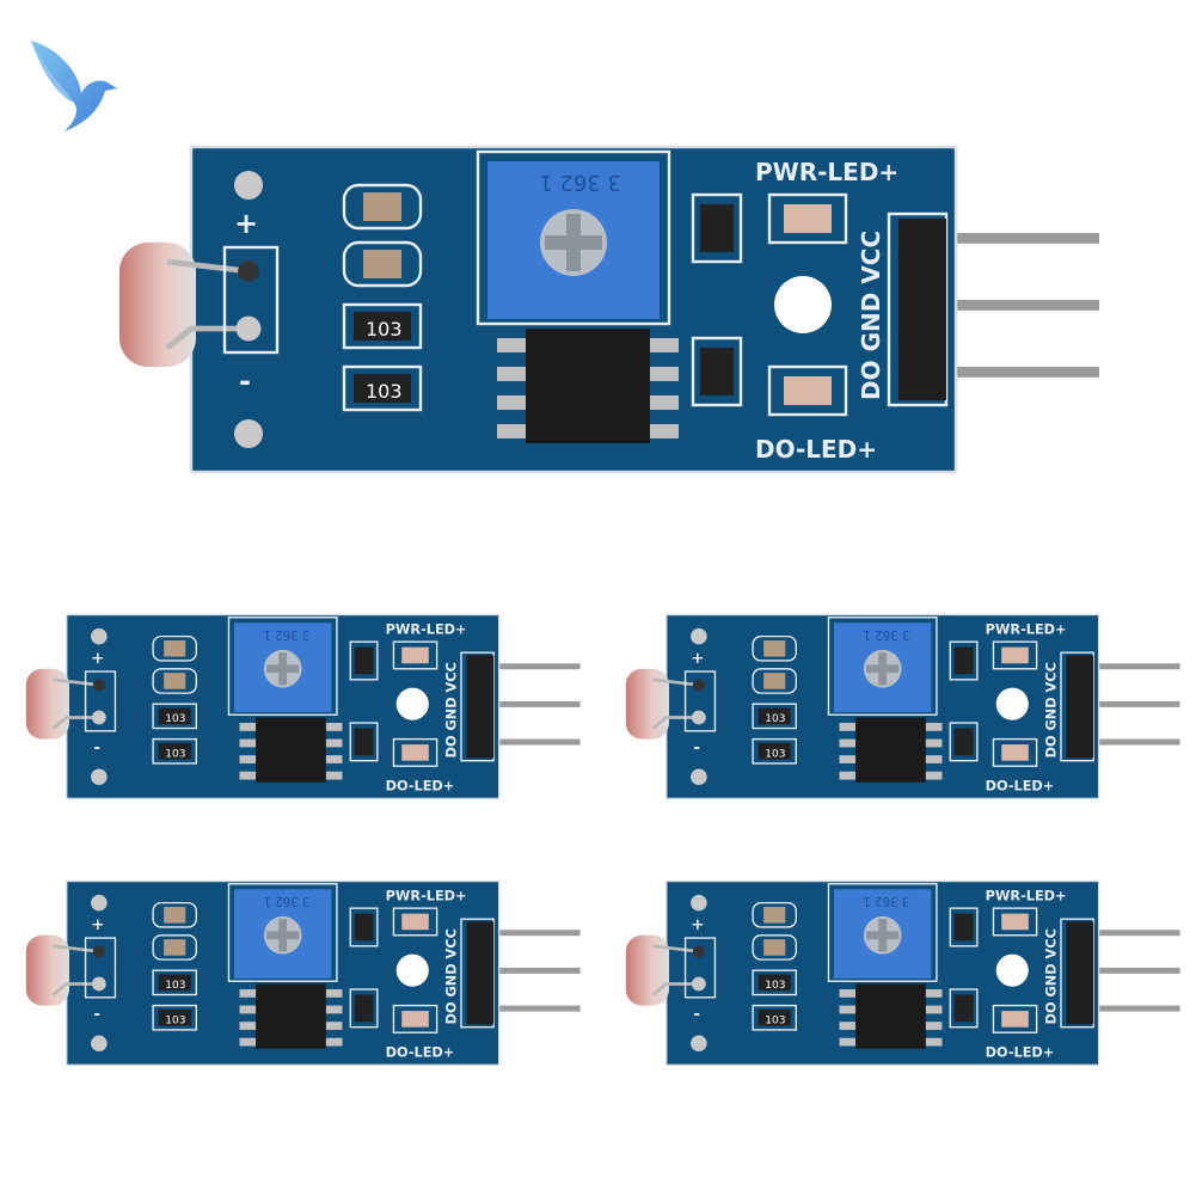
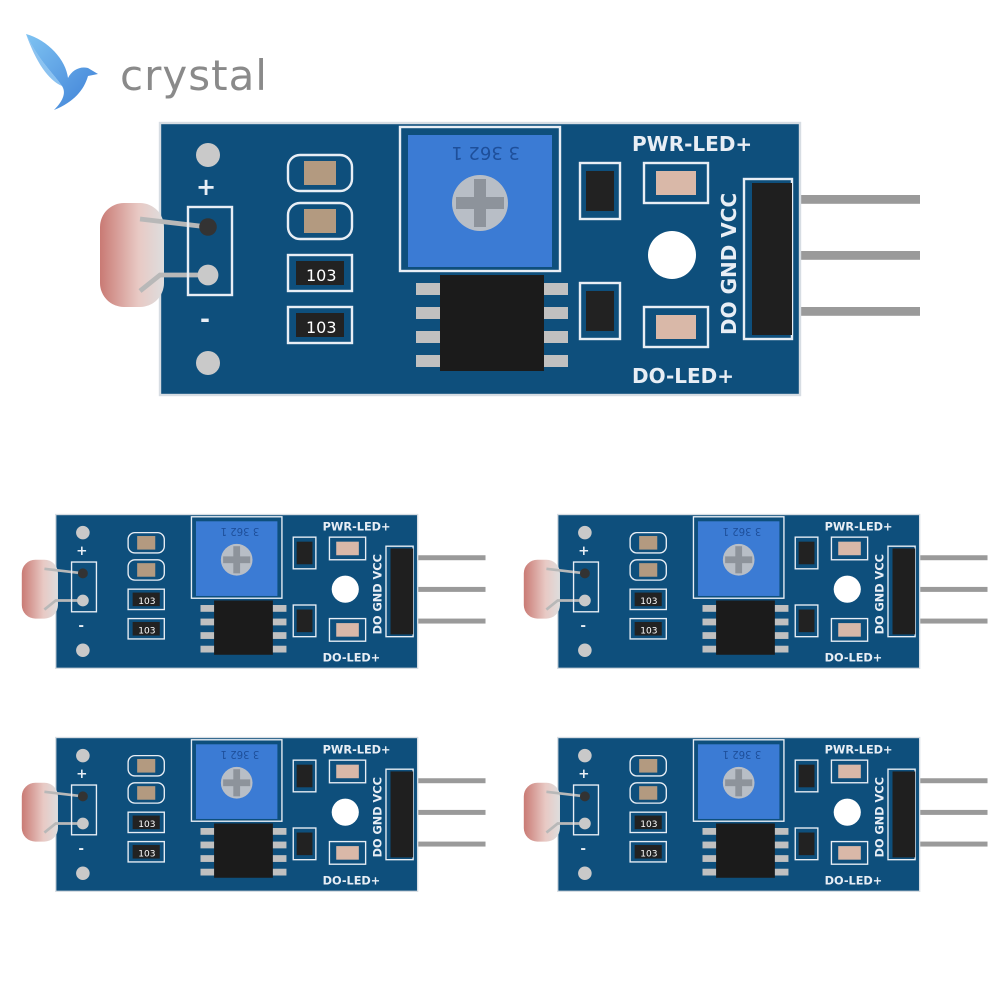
+ crystal
